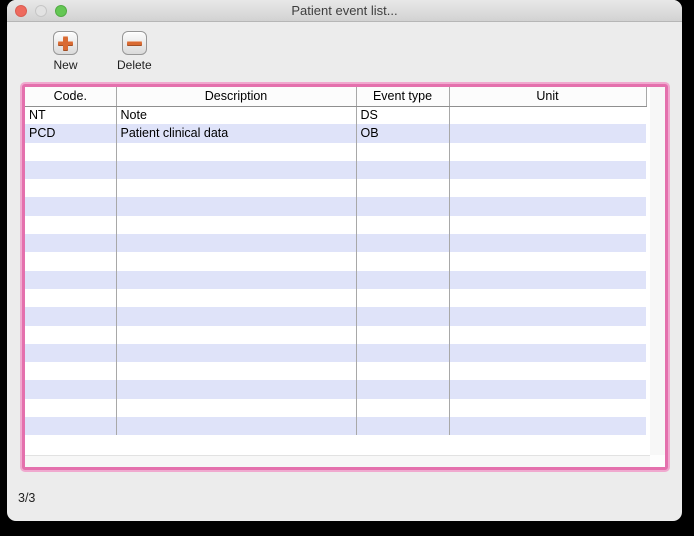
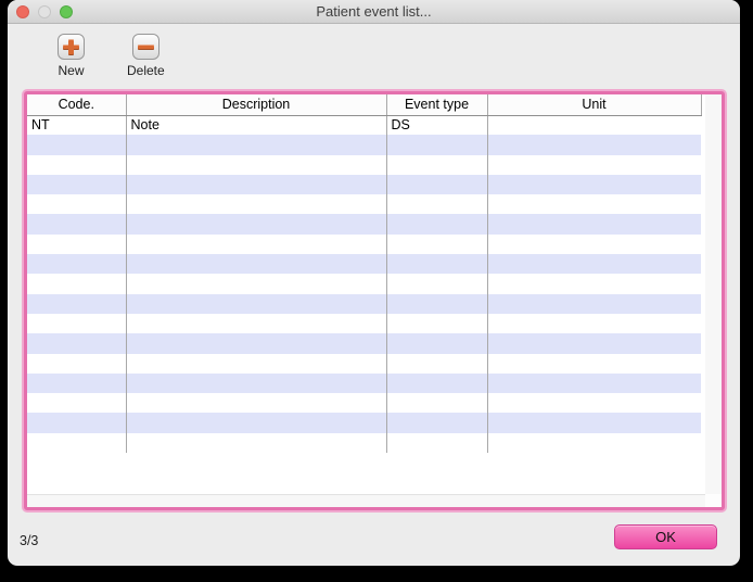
  Patient event list...
  New
  Delete
  Code.	Description	Event type	Unit
  NT	Note	DS
- PCD	Patient clinical data	OB
  3/3
+ OK
